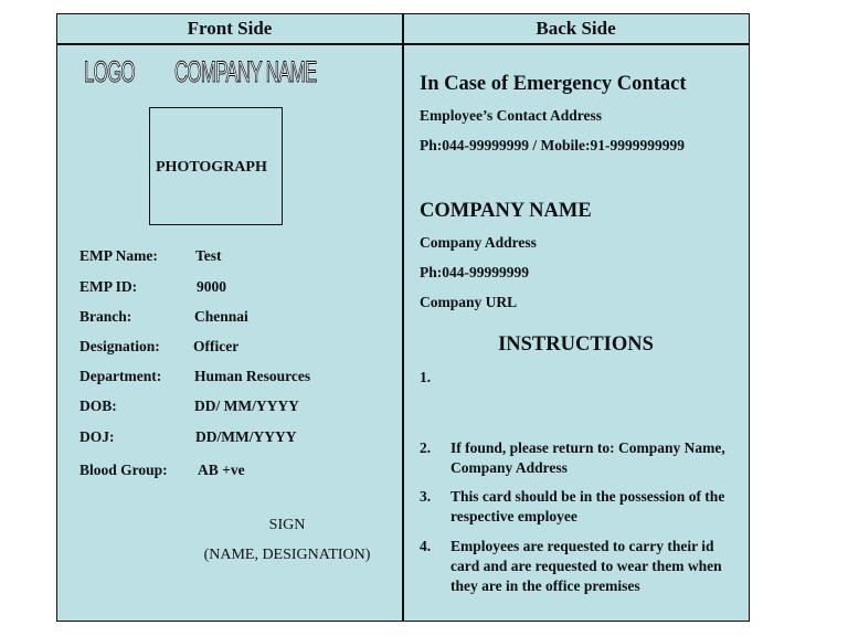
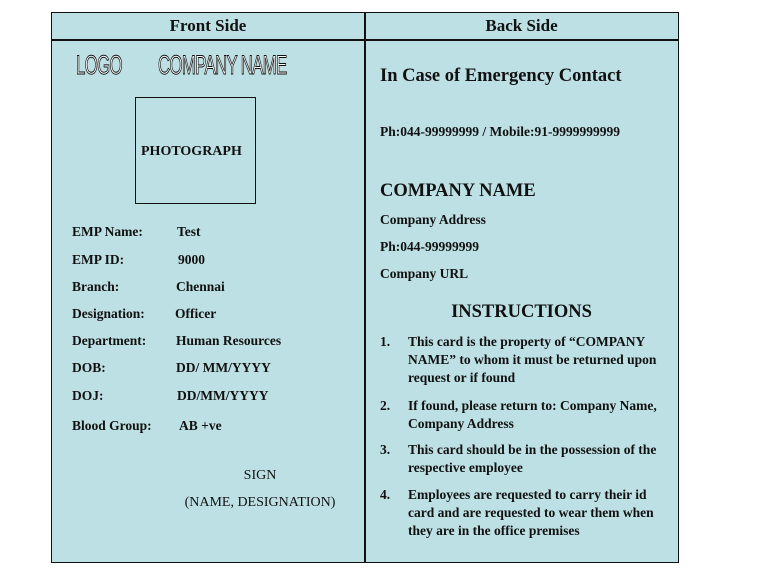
  Front Side
  Back Side
  LOGO
  COMPANY NAME
  PHOTOGRAPH
  EMP Name:
  Test
  EMP ID:
  9000
  Branch:
  Chennai
  Designation:
  Officer
  Department:
  Human Resources
  DOB:
  DD/ MM/YYYY
  DOJ:
  DD/MM/YYYY
  Blood Group:
  AB +ve
  SIGN
  (NAME, DESIGNATION)
  In Case of Emergency Contact
- Employee’s Contact Address
  Ph:044-99999999 / Mobile:91-9999999999
  COMPANY NAME
  Company Address
  Ph:044-99999999
  Company URL
  INSTRUCTIONS
  1.
+ This card is the property of “COMPANY NAME” to whom it must be returned upon request or if found
  2.
  If found, please return to: Company Name, Company Address
  3.
  This card should be in the possession of the respective employee
  4.
  Employees are requested to carry their id card and are requested to wear them when they are in the office premises
